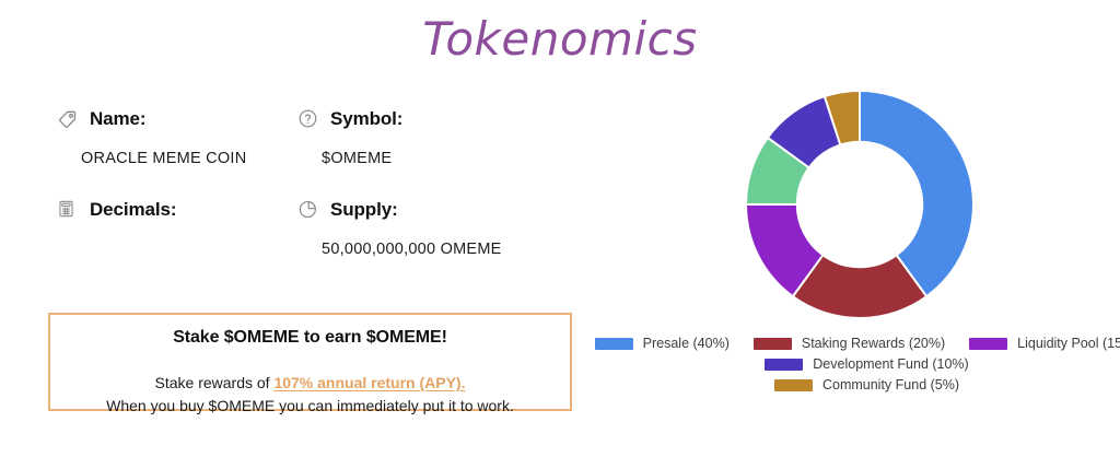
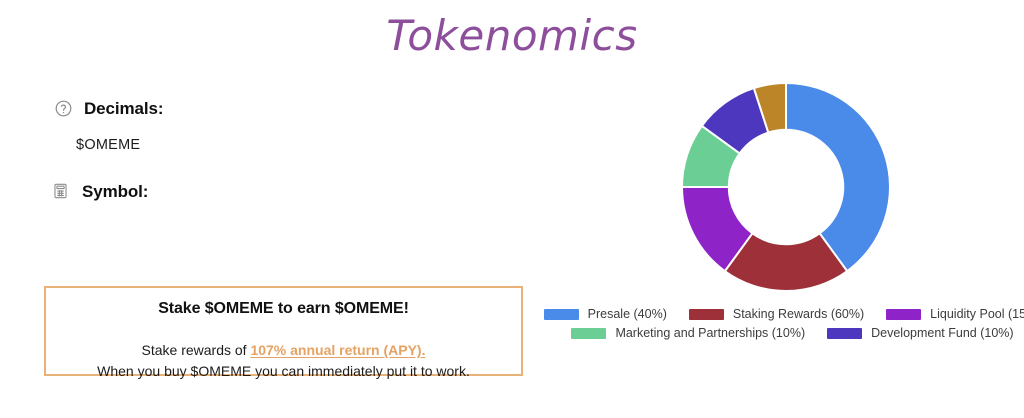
  Tokenomics
- Name:
- ORACLE MEME COIN
- Symbol:
+ Decimals:
  $OMEME
- Decimals:
+ Symbol:
- Supply:
- 50,000,000,000 OMEME
  Stake $OMEME to earn $OMEME!
  Stake rewards of 107% annual return (APY).
  When you buy $OMEME you can immediately put it to work.
  Presale (40%)
- Staking Rewards (20%)
+ Staking Rewards (60%)
  Liquidity Pool (15
+ Marketing and Partnerships (10%)
  Development Fund (10%)
- Community Fund (5%)
